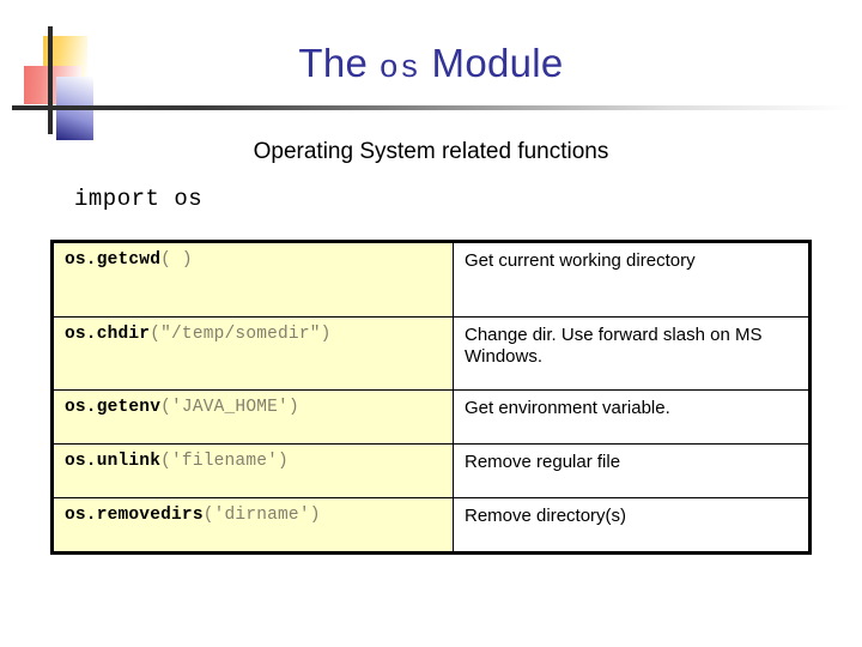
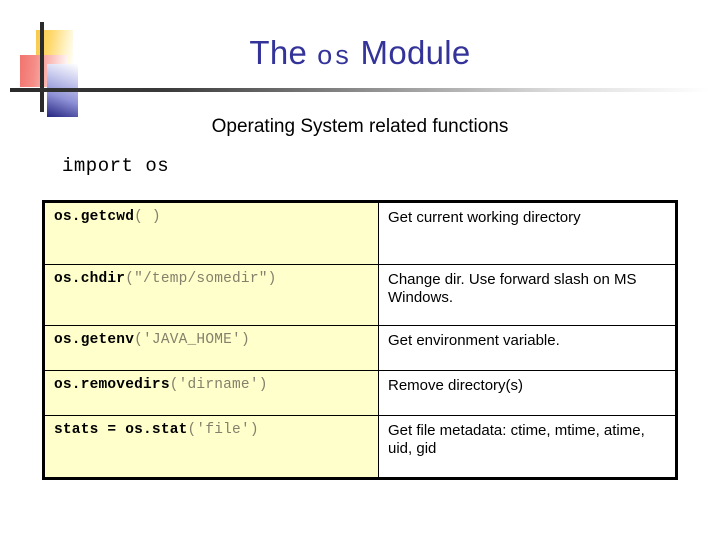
  The os Module
  Operating System related functions
  import os
  os.getcwd( )	Get current working directory
  os.chdir("/temp/somedir")	Change dir. Use forward slash on MS Windows.
  os.getenv('JAVA_HOME')	Get environment variable.
- os.unlink('filename')	Remove regular file
  os.removedirs('dirname')	Remove directory(s)
+ stats = os.stat('file')	Get file metadata: ctime, mtime, atime, uid, gid
